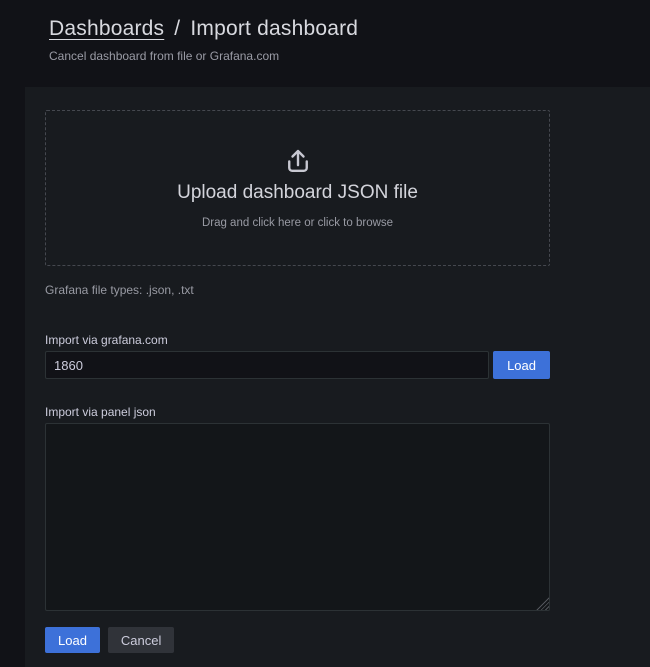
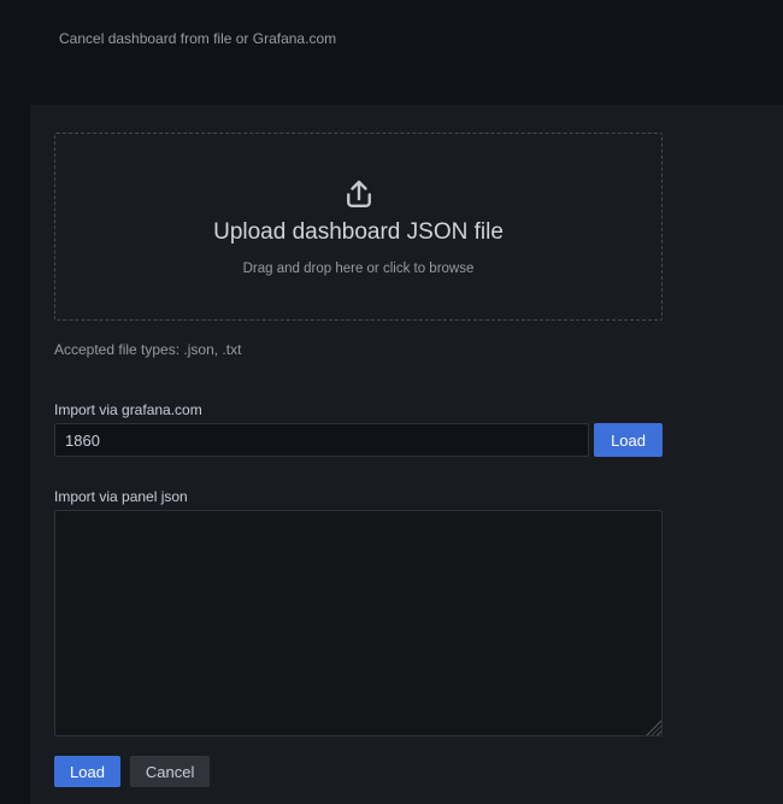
- Dashboards / Import dashboard
  Cancel dashboard from file or Grafana.com
  Upload dashboard JSON file
- Drag and click here or click to browse
+ Drag and drop here or click to browse
- Grafana file types: .json, .txt
+ Accepted file types: .json, .txt
  Import via grafana.com
  1860
  Load
  Import via panel json
  Load
  Cancel
